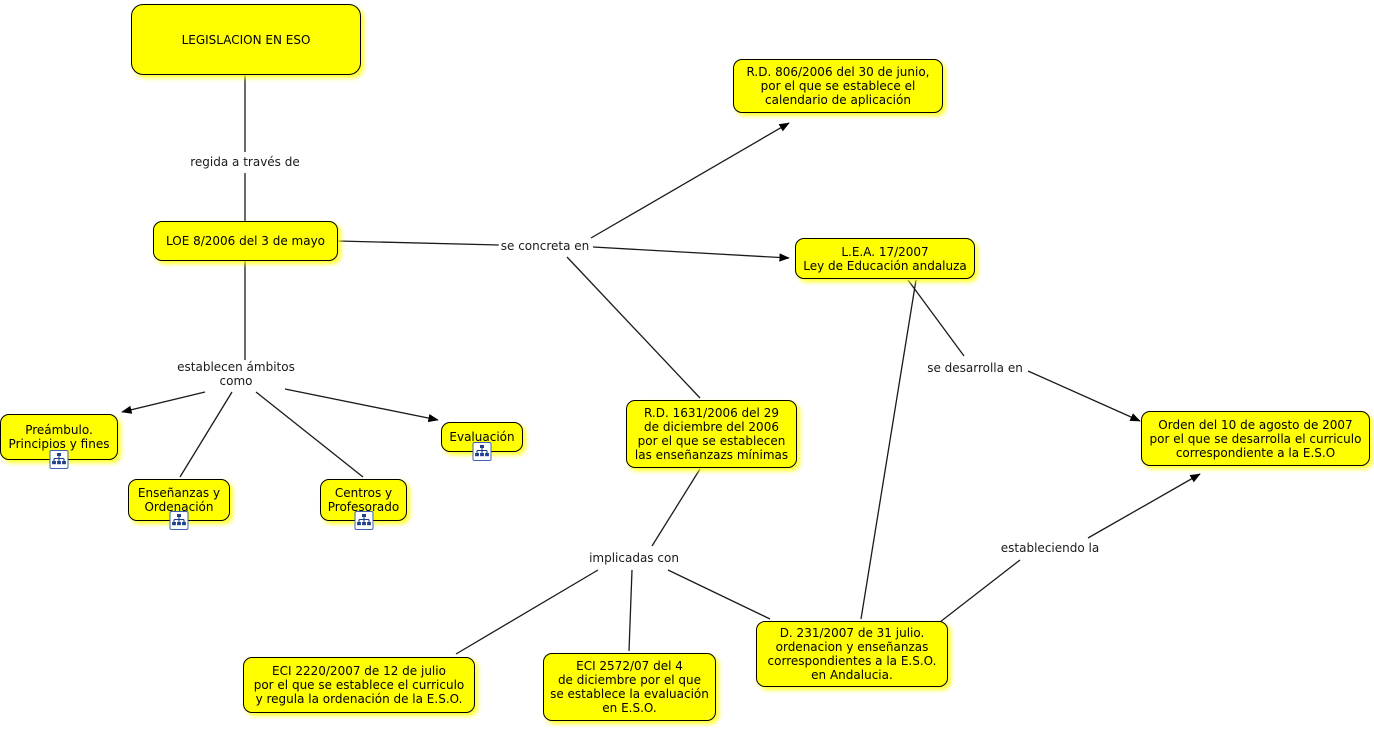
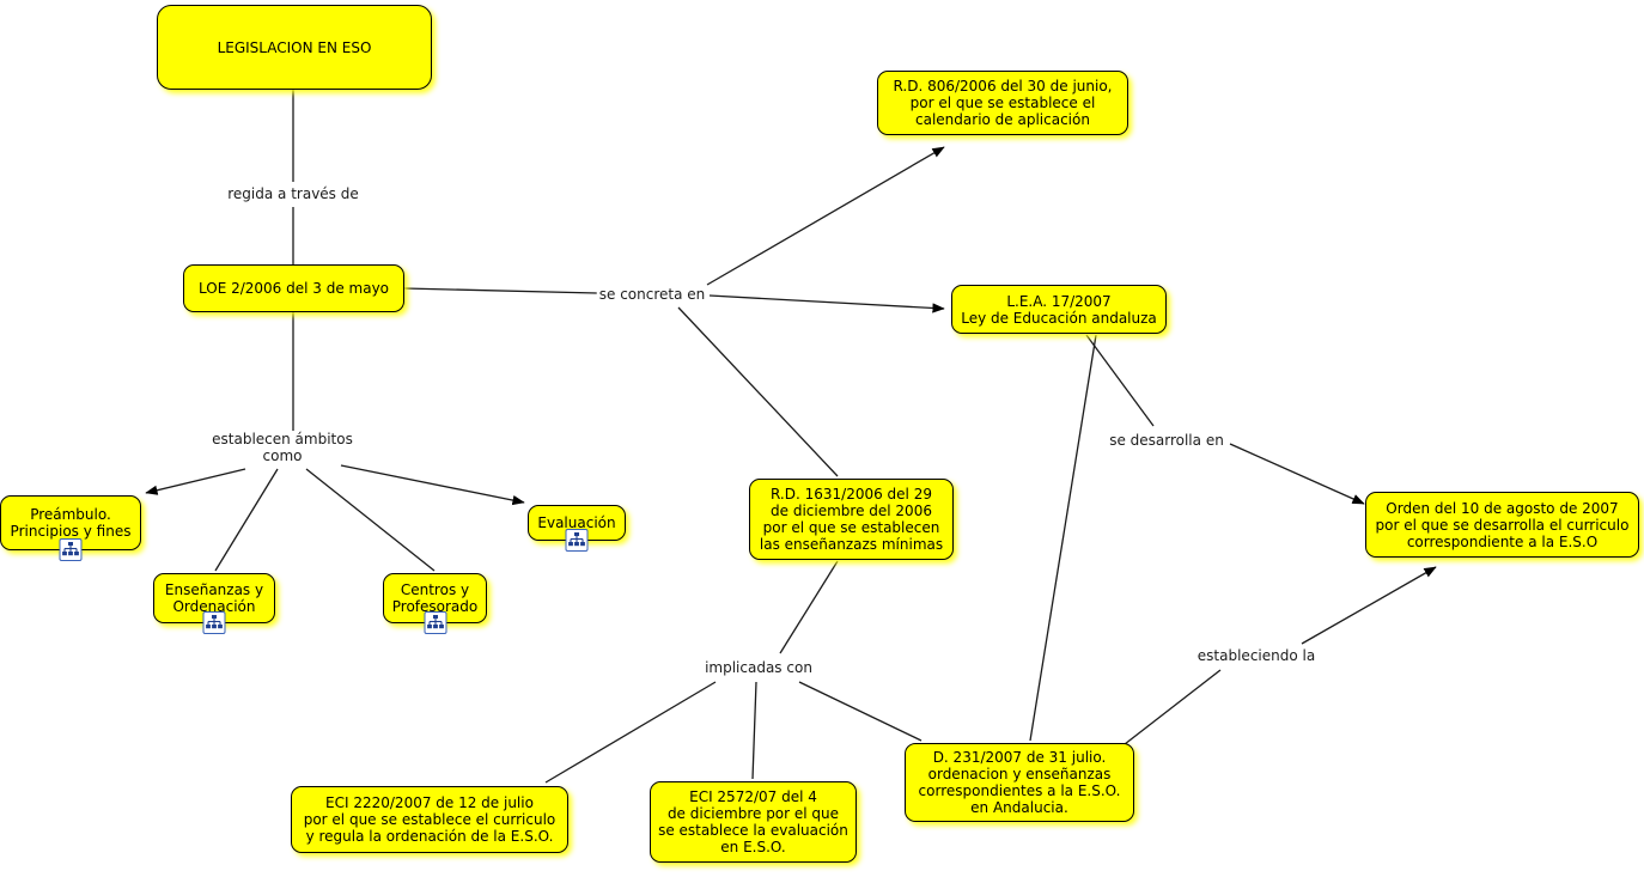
  LEGISLACION EN ESO
- LOE 8/2006 del 3 de mayo
+ LOE 2/2006 del 3 de mayo
  R.D. 806/2006 del 30 de junio,
  por el que se establece el
  calendario de aplicación
  L.E.A. 17/2007
  Ley de Educación andaluza
  R.D. 1631/2006 del 29
  de diciembre del 2006
  por el que se establecen
  las enseñanzazs mínimas
  Orden del 10 de agosto de 2007
  por el que se desarrolla el curriculo
  correspondiente a la E.S.O
  Preámbulo.
  Principios y fines
  Enseñanzas y
  Ordenación
  Centros y
  Profesorado
  Evaluación
  ECI 2220/2007 de 12 de julio
  por el que se establece el curriculo
  y regula la ordenación de la E.S.O.
  ECI 2572/07 del 4
  de diciembre por el que
  se establece la evaluación
  en E.S.O.
  D. 231/2007 de 31 julio.
  ordenacion y enseñanzas
  correspondientes a la E.S.O.
  en Andalucia.
  regida a través de
  se concreta en
  establecen ámbitos
  como
  se desarrolla en
  implicadas con
  estableciendo la
